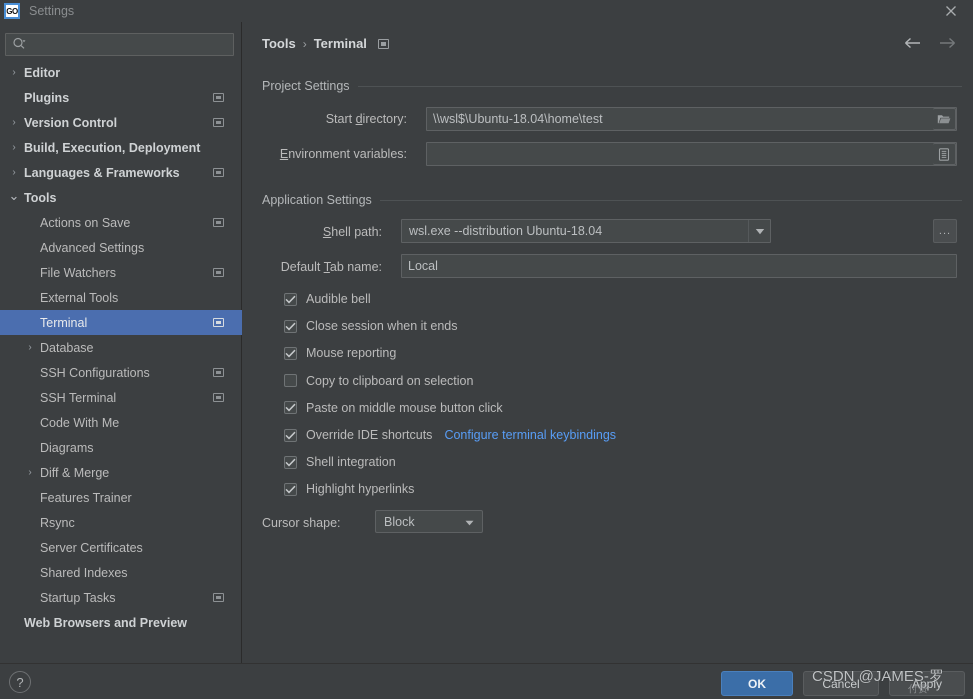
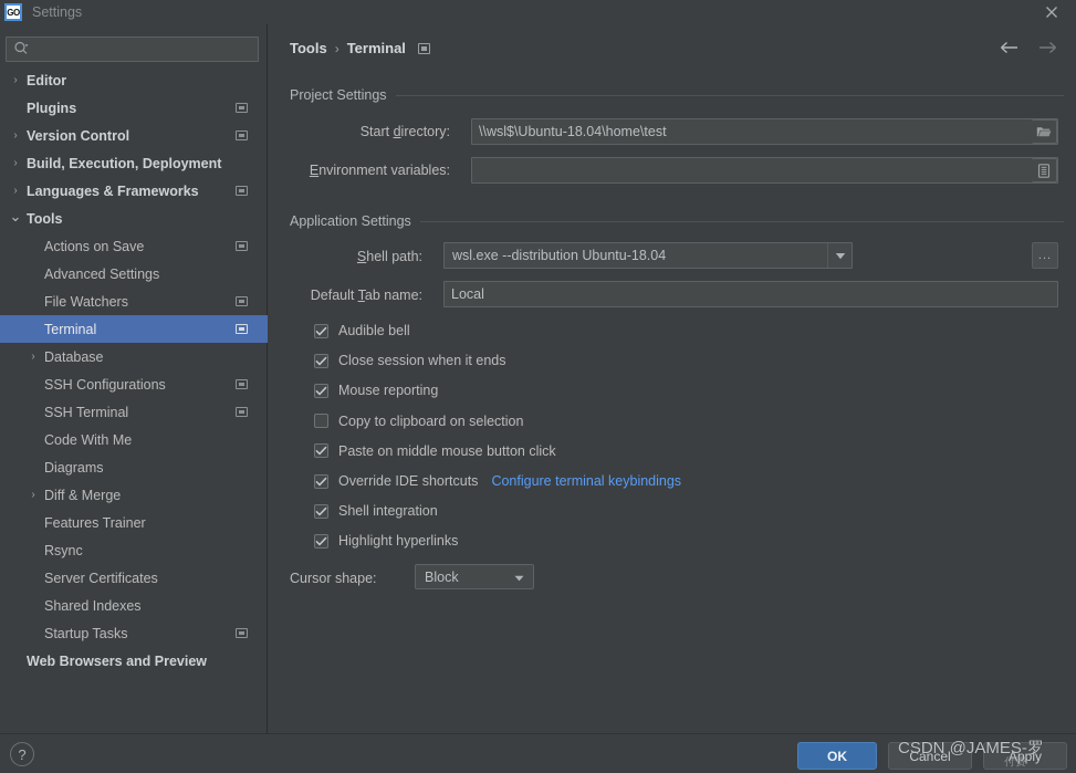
  GO
  Settings
  ›
  Editor
  Plugins
  ›
  Version Control
  ›
  Build, Execution, Deployment
  ›
  Languages & Frameworks
  ⌄
  Tools
  Actions on Save
  Advanced Settings
  File Watchers
- External Tools
  Terminal
  ›
  Database
  SSH Configurations
  SSH Terminal
  Code With Me
  Diagrams
  ›
  Diff & Merge
  Features Trainer
  Rsync
  Server Certificates
  Shared Indexes
  Startup Tasks
  Web Browsers and Preview
  Tools
  ›
  Terminal
  Project Settings
  Start directory:
  \\wsl$\Ubuntu-18.04\home\test
  Environment variables:
  Application Settings
  Shell path:
  wsl.exe --distribution Ubuntu-18.04
  ...
  Default Tab name:
  Local
  Audible bell
  Close session when it ends
  Mouse reporting
  Copy to clipboard on selection
  Paste on middle mouse button click
  Override IDE shortcuts
  Configure terminal keybindings
  Shell integration
  Highlight hyperlinks
  Cursor shape:
  Block
  ?
  OK
  Cancel
  Apply
  CSDN @JAMES-罗
  付费
